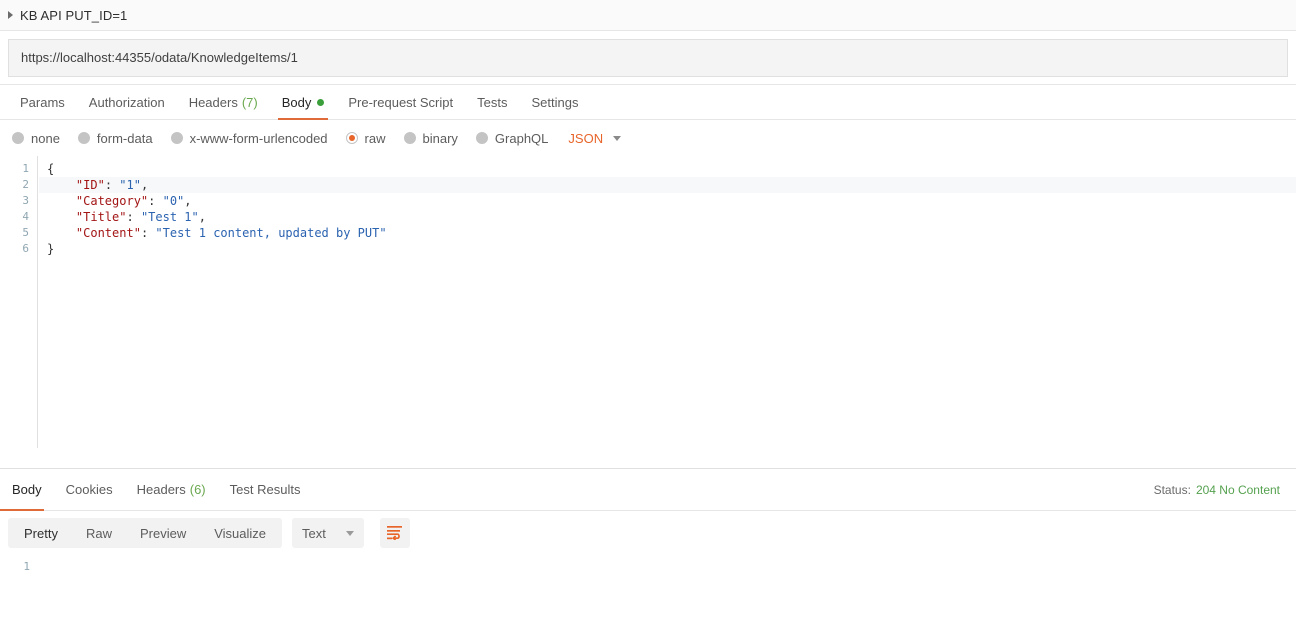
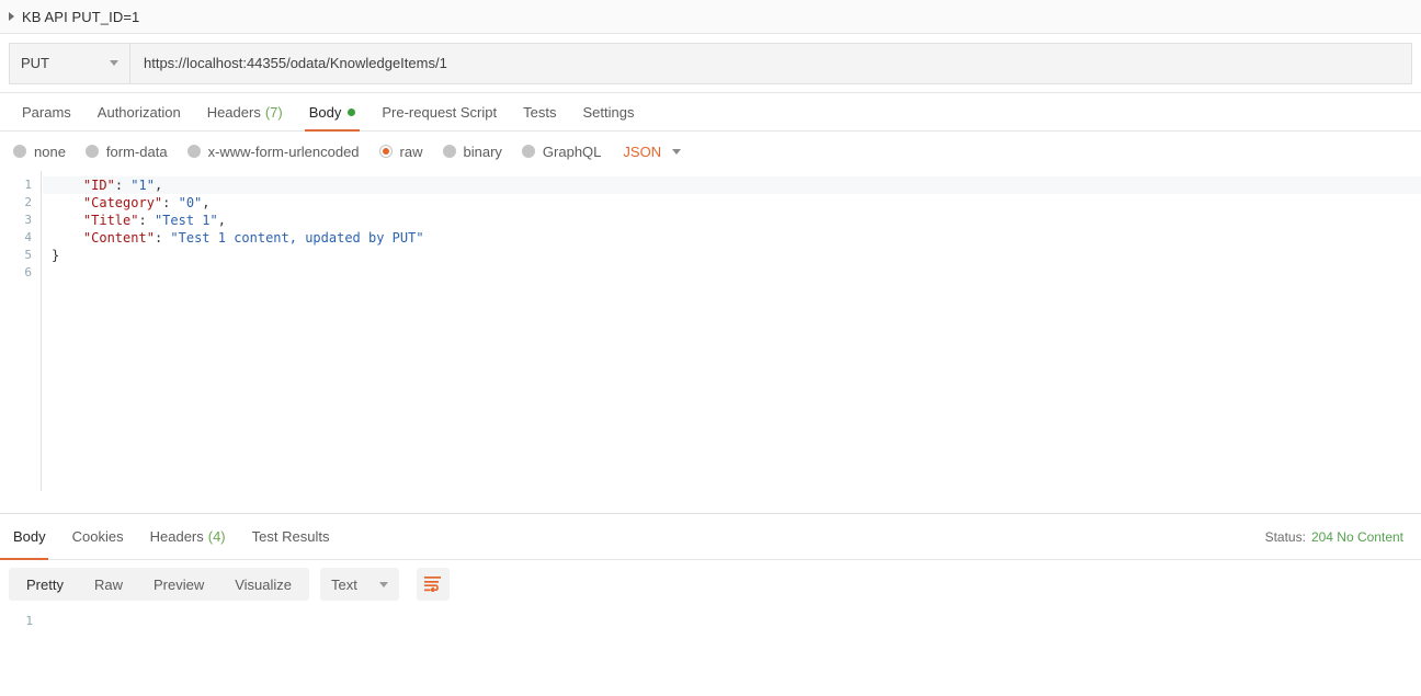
  KB API PUT_ID=1
+ PUT
  https://localhost:44355/odata/KnowledgeItems/1
  Params
  Authorization
  Headers
  (7)
  Body
  Pre-request Script
  Tests
  Settings
  none
  form-data
  x-www-form-urlencoded
  raw
  binary
  GraphQL
  JSON
  1
  2
  3
  4
  5
  6
- {
  "ID": "1",
  "Category": "0",
  "Title": "Test 1",
  "Content": "Test 1 content, updated by PUT"
  }
  Body
  Cookies
  Headers
- (6)
+ (4)
  Test Results
  Status:
  204 No Content
  Pretty
  Raw
  Preview
  Visualize
  Text
  1
